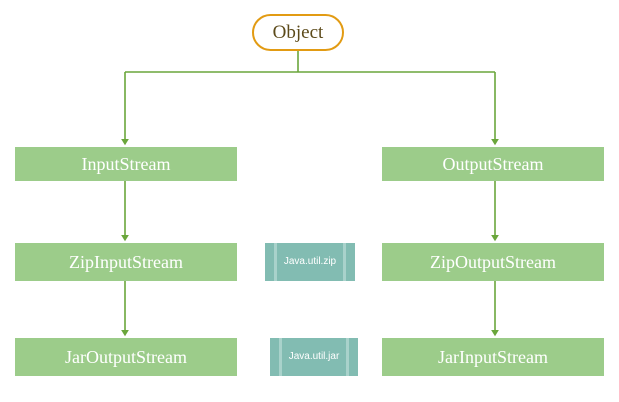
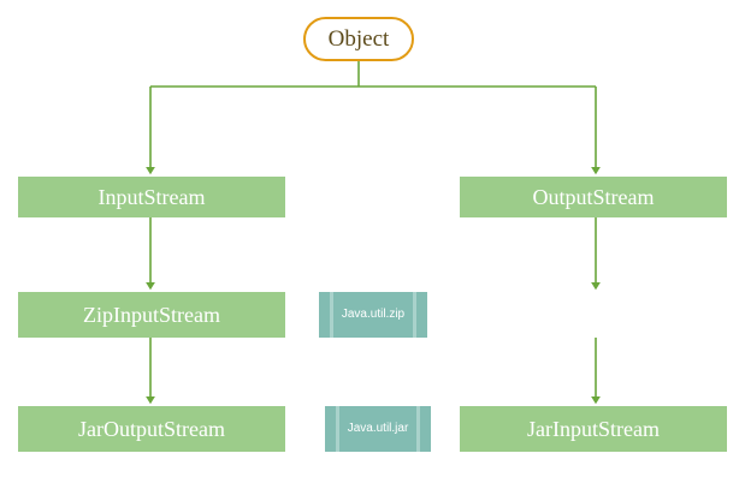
  Object
  InputStream
  ZipInputStream
  JarOutputStream
  OutputStream
- ZipOutputStream
  JarInputStream
  Java.util.zip
  Java.util.jar
